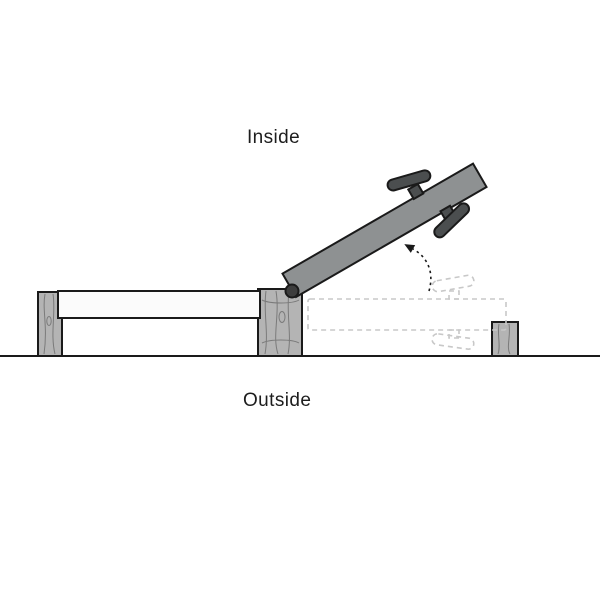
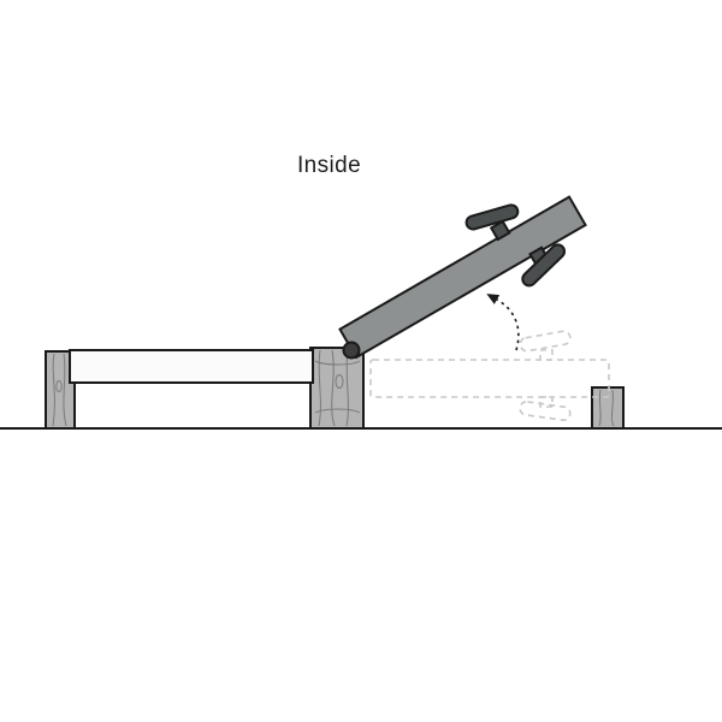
  Inside
- Outside
